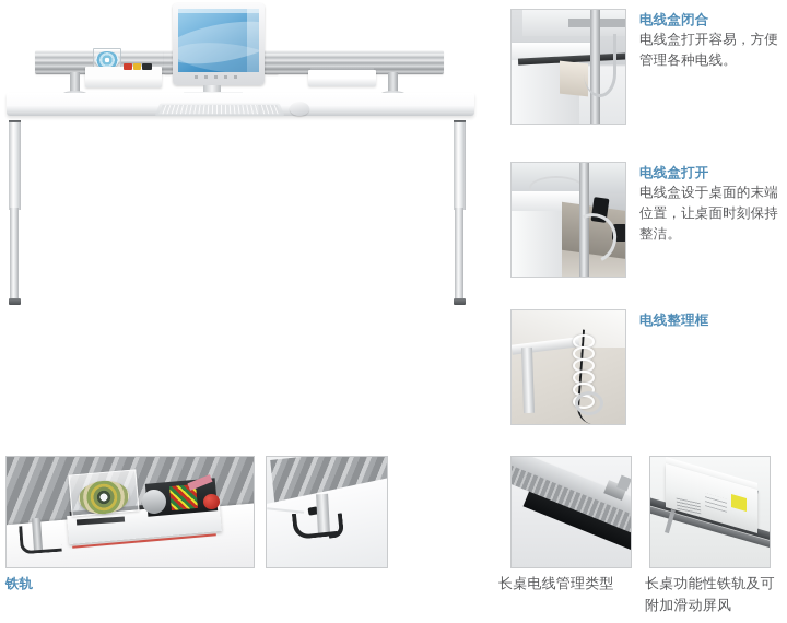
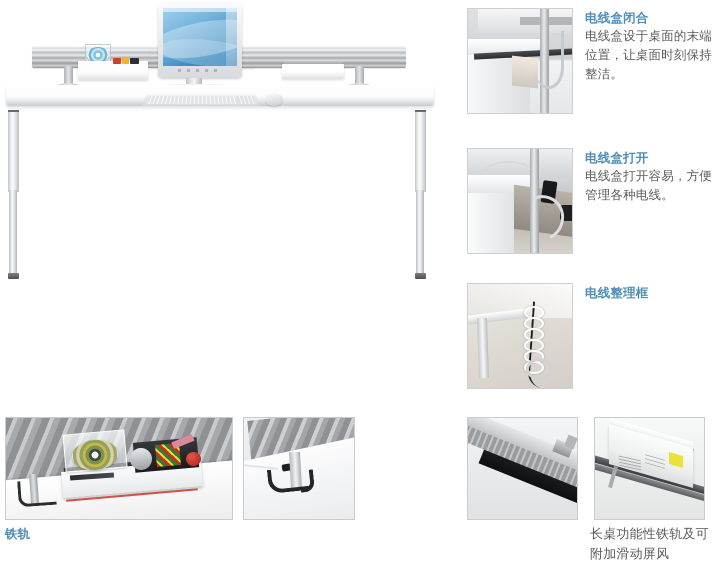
  电线盒闭合
- 电线盒打开容易，方便管理各种电线。
+ 电线盒设于桌面的末端位置，让桌面时刻保持整洁。
  电线盒打开
- 电线盒设于桌面的末端位置，让桌面时刻保持整洁。
+ 电线盒打开容易，方便管理各种电线。
  电线整理框
  铁轨
- 长桌电线管理类型
  长桌功能性铁轨及可附加滑动屏风
